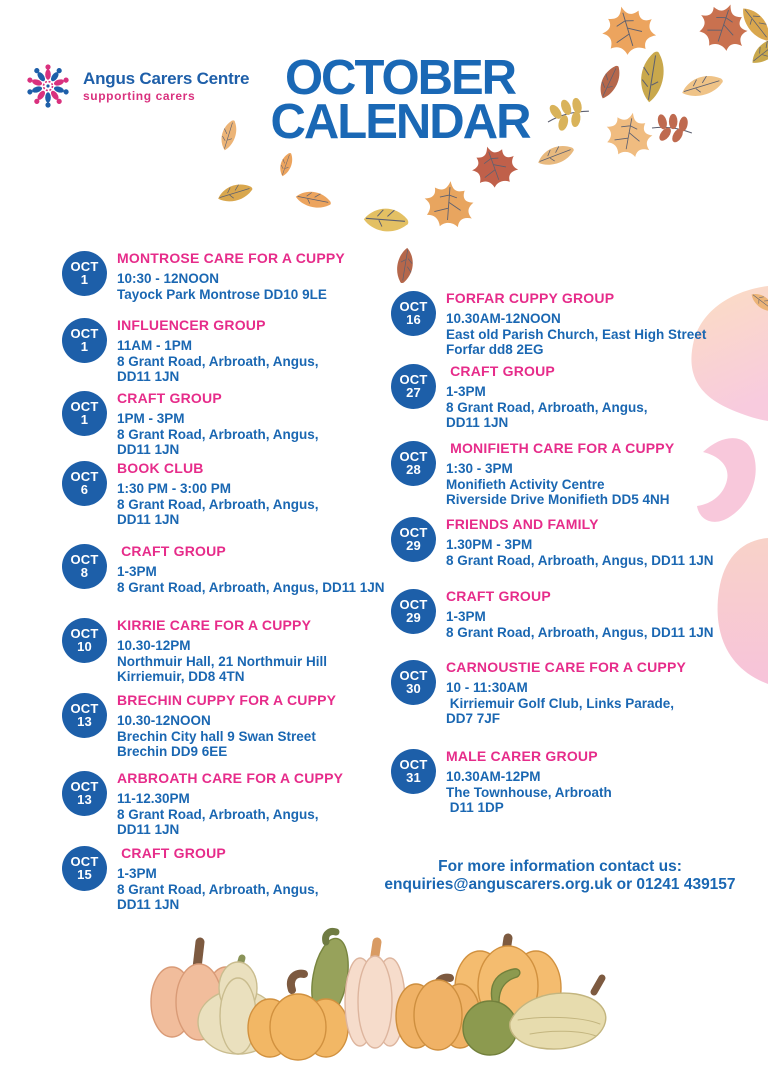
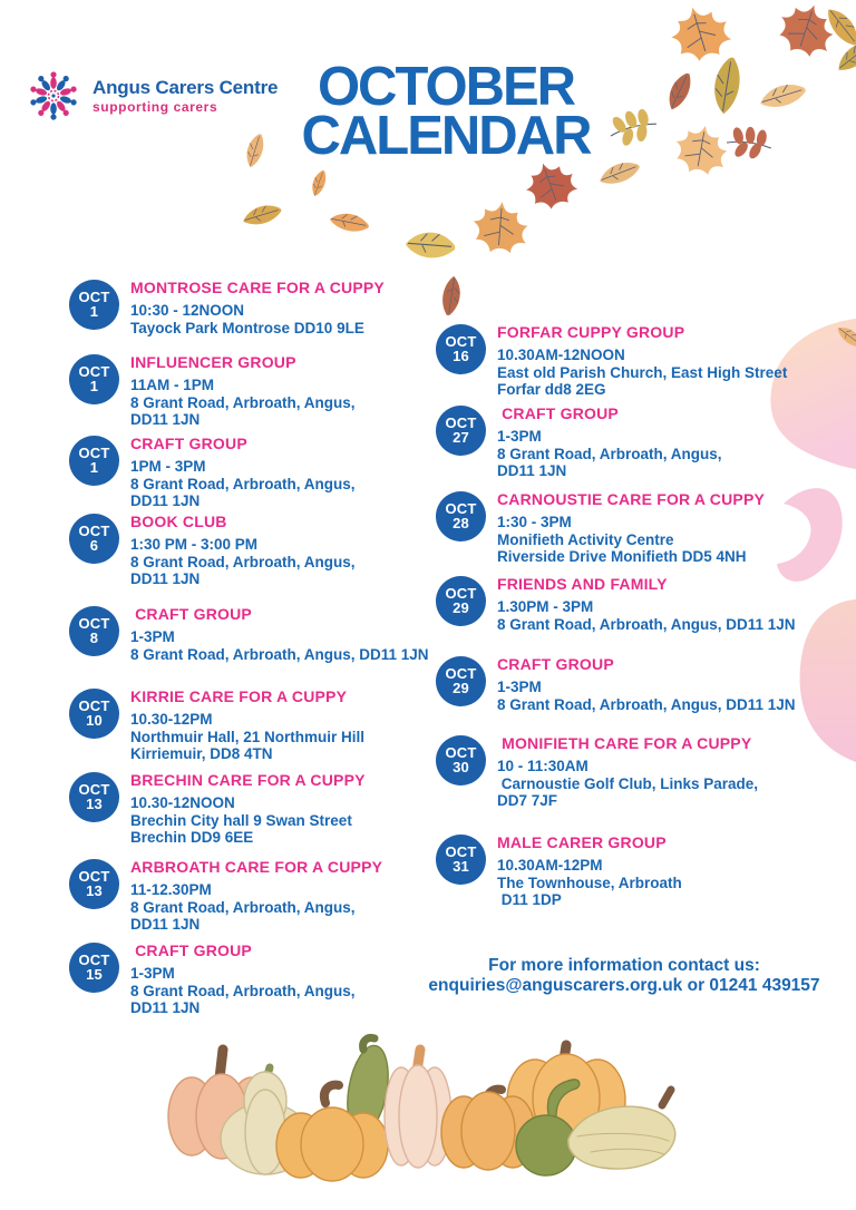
  Angus Carers Centre
  supporting carers
  OCTOBER
  CALENDAR
  OCT
  1
  MONTROSE CARE FOR A CUPPY
  10:30 - 12NOON
  Tayock Park Montrose DD10 9LE
  OCT
  1
  INFLUENCER GROUP
  11AM - 1PM
  8 Grant Road, Arbroath, Angus,
  DD11 1JN
  OCT
  1
  CRAFT GROUP
  1PM - 3PM
  8 Grant Road, Arbroath, Angus,
  DD11 1JN
  OCT
  6
  BOOK CLUB
  1:30 PM - 3:00 PM
  8 Grant Road, Arbroath, Angus,
  DD11 1JN
  OCT
  8
  CRAFT GROUP
  1-3PM
  8 Grant Road, Arbroath, Angus, DD11 1JN
  OCT
  10
  KIRRIE CARE FOR A CUPPY
  10.30-12PM
  Northmuir Hall, 21 Northmuir Hill
  Kirriemuir, DD8 4TN
  OCT
  13
- BRECHIN CUPPY FOR A CUPPY
+ BRECHIN CARE FOR A CUPPY
  10.30-12NOON
  Brechin City hall 9 Swan Street
  Brechin DD9 6EE
  OCT
  13
  ARBROATH CARE FOR A CUPPY
  11-12.30PM
  8 Grant Road, Arbroath, Angus,
  DD11 1JN
  OCT
  15
  CRAFT GROUP
  1-3PM
  8 Grant Road, Arbroath, Angus,
  DD11 1JN
  OCT
  16
  FORFAR CUPPY GROUP
  10.30AM-12NOON
  East old Parish Church, East High Street
  Forfar dd8 2EG
  OCT
  27
  CRAFT GROUP
  1-3PM
  8 Grant Road, Arbroath, Angus,
  DD11 1JN
  OCT
  28
- MONIFIETH CARE FOR A CUPPY
+ CARNOUSTIE CARE FOR A CUPPY
  1:30 - 3PM
  Monifieth Activity Centre
  Riverside Drive Monifieth DD5 4NH
  OCT
  29
  FRIENDS AND FAMILY
  1.30PM - 3PM
  8 Grant Road, Arbroath, Angus, DD11 1JN
  OCT
  29
  CRAFT GROUP
  1-3PM
  8 Grant Road, Arbroath, Angus, DD11 1JN
  OCT
  30
- CARNOUSTIE CARE FOR A CUPPY
+ MONIFIETH CARE FOR A CUPPY
  10 - 11:30AM
- Kirriemuir Golf Club, Links Parade,
+ Carnoustie Golf Club, Links Parade,
  DD7 7JF
  OCT
  31
  MALE CARER GROUP
  10.30AM-12PM
  The Townhouse, Arbroath
  D11 1DP
  For more information contact us:
  enquiries@anguscarers.org.uk or 01241 439157
